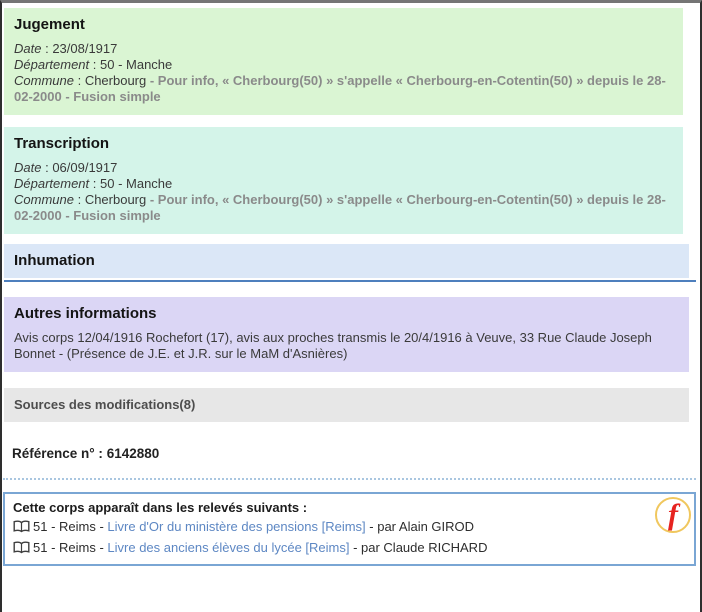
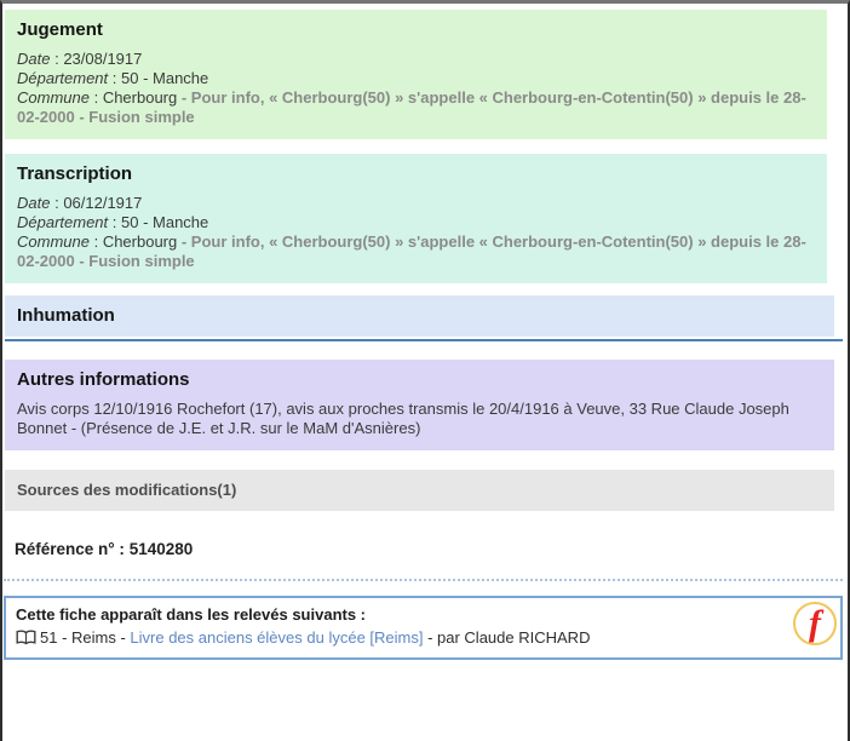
  Jugement
  Date : 23/08/1917
  Département : 50 - Manche
  Commune : Cherbourg - Pour info, « Cherbourg(50) » s'appelle « Cherbourg-en-Cotentin(50) » depuis le 28-02-2000 - Fusion simple
  Transcription
- Date : 06/09/1917
+ Date : 06/12/1917
  Département : 50 - Manche
  Commune : Cherbourg - Pour info, « Cherbourg(50) » s'appelle « Cherbourg-en-Cotentin(50) » depuis le 28-02-2000 - Fusion simple
  Inhumation
  Autres informations
- Avis corps 12/04/1916 Rochefort (17), avis aux proches transmis le 20/4/1916 à Veuve, 33 Rue Claude Joseph Bonnet - (Présence de J.E. et J.R. sur le MaM d'Asnières)
+ Avis corps 12/10/1916 Rochefort (17), avis aux proches transmis le 20/4/1916 à Veuve, 33 Rue Claude Joseph Bonnet - (Présence de J.E. et J.R. sur le MaM d'Asnières)
- Sources des modifications(8)
+ Sources des modifications(1)
- Référence n° : 6142880
+ Référence n° : 5140280
- Cette corps apparaît dans les relevés suivants :
+ Cette fiche apparaît dans les relevés suivants :
- 51 - Reims - Livre d'Or du ministère des pensions [Reims] - par Alain GIROD
  51 - Reims - Livre des anciens élèves du lycée [Reims] - par Claude RICHARD
  f
